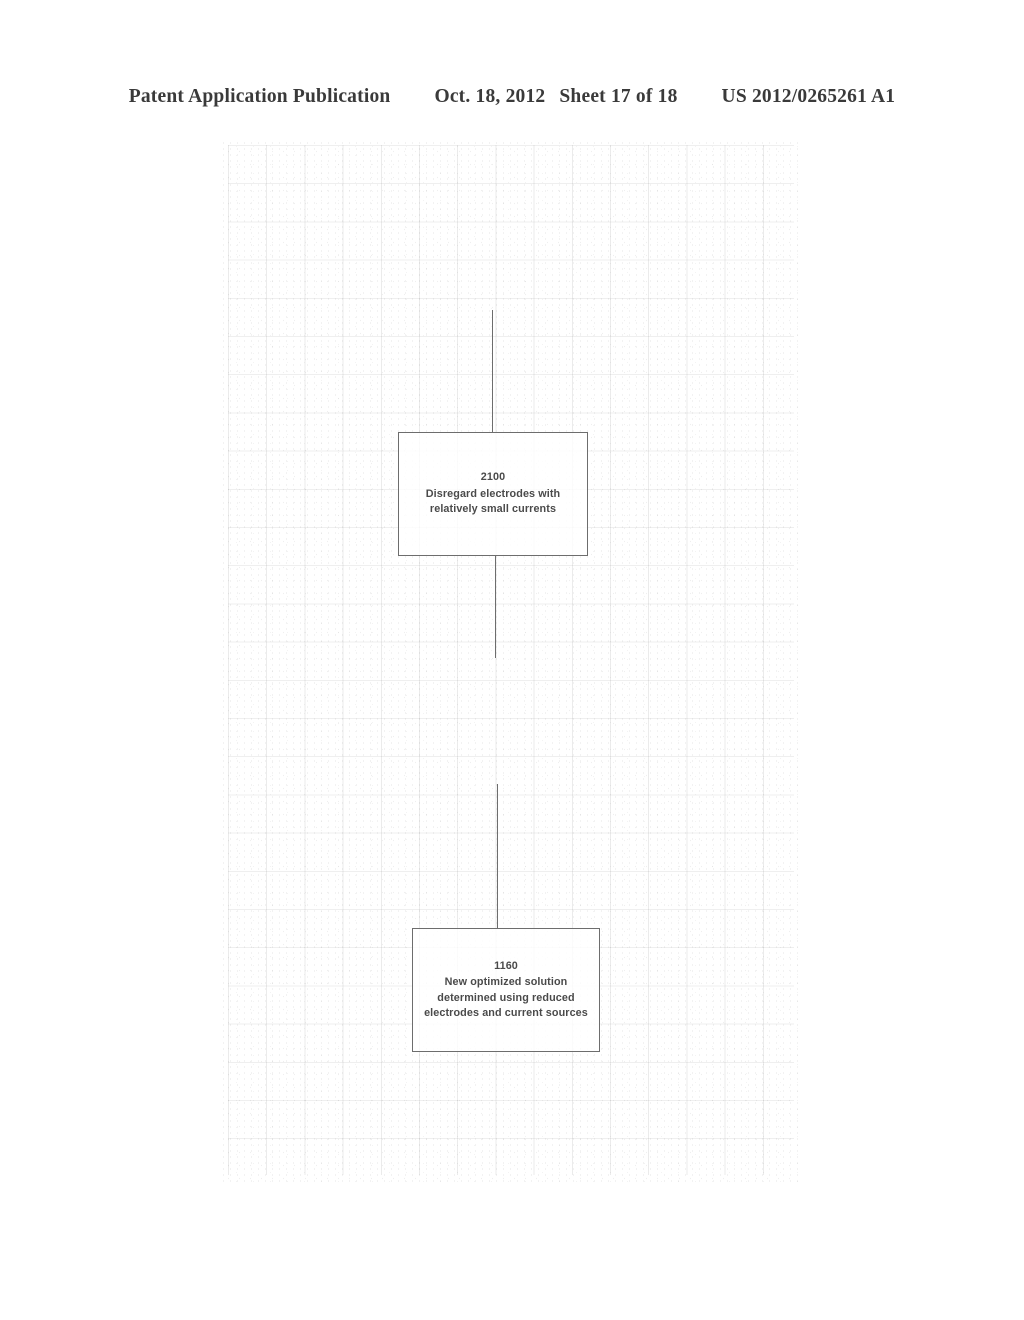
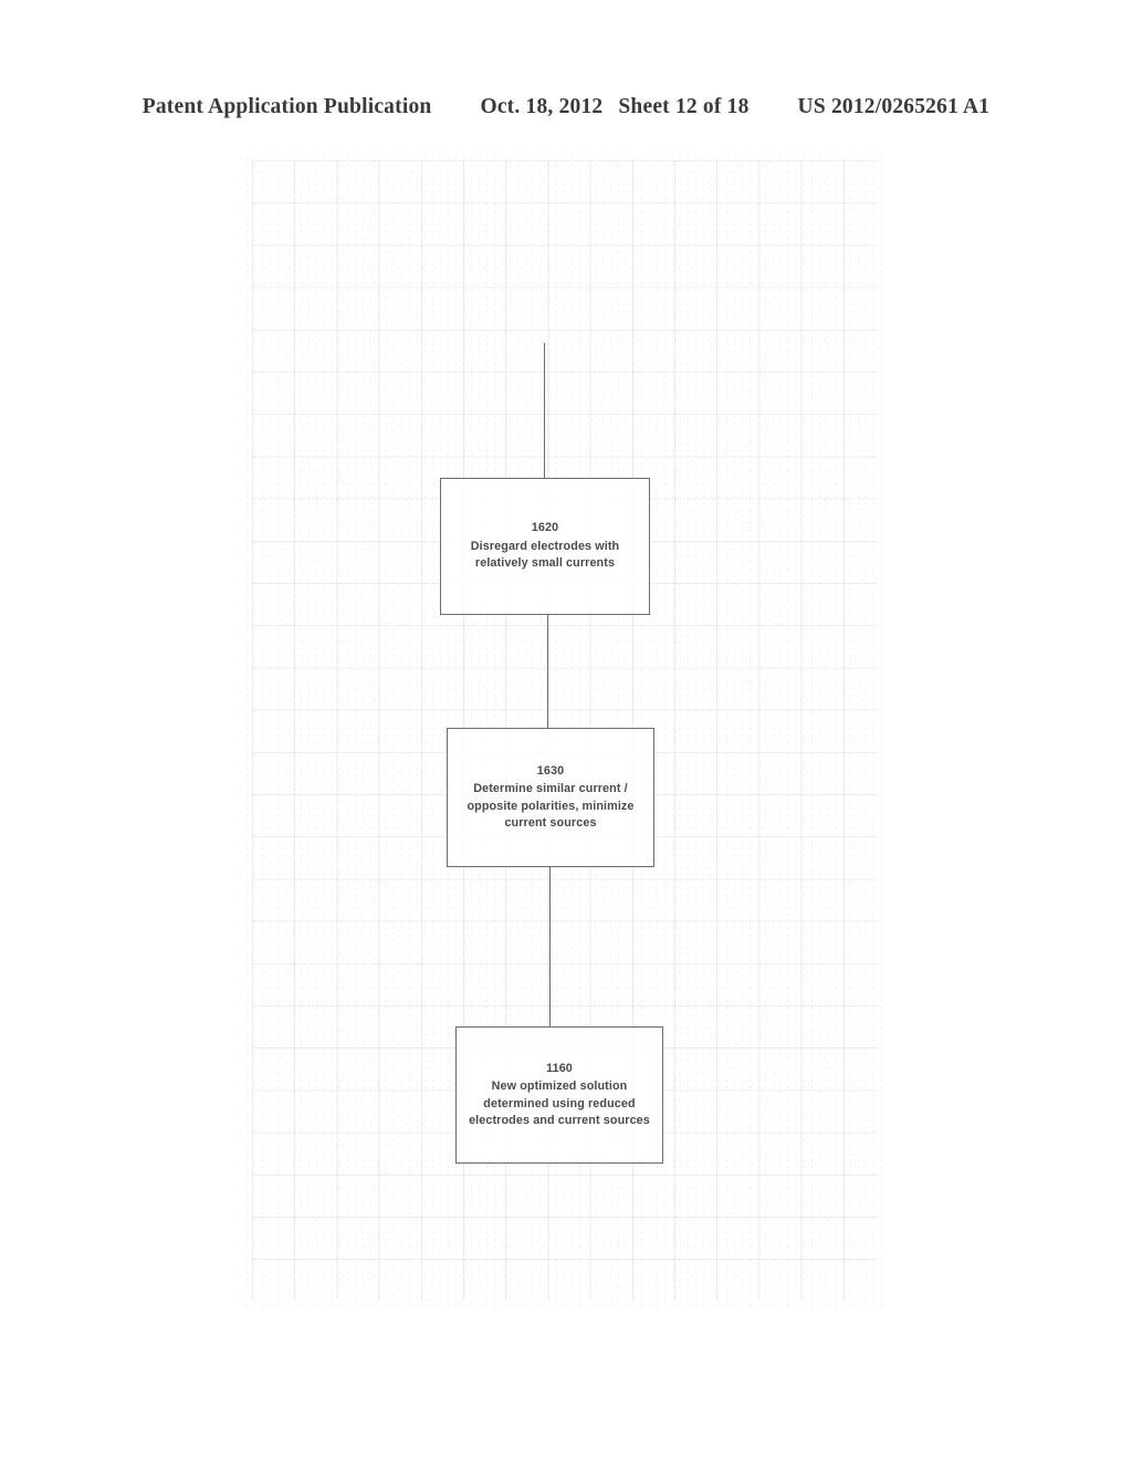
- Patent Application Publication Oct. 18, 2012 Sheet 17 of 18 US 2012/0265261 A1
+ Patent Application Publication Oct. 18, 2012 Sheet 12 of 18 US 2012/0265261 A1
- 2100
+ 1620
  Disregard electrodes with relatively small currents
+ 1630
+ Determine similar current / opposite polarities, minimize current sources
  1160
  New optimized solution determined using reduced electrodes and current sources
